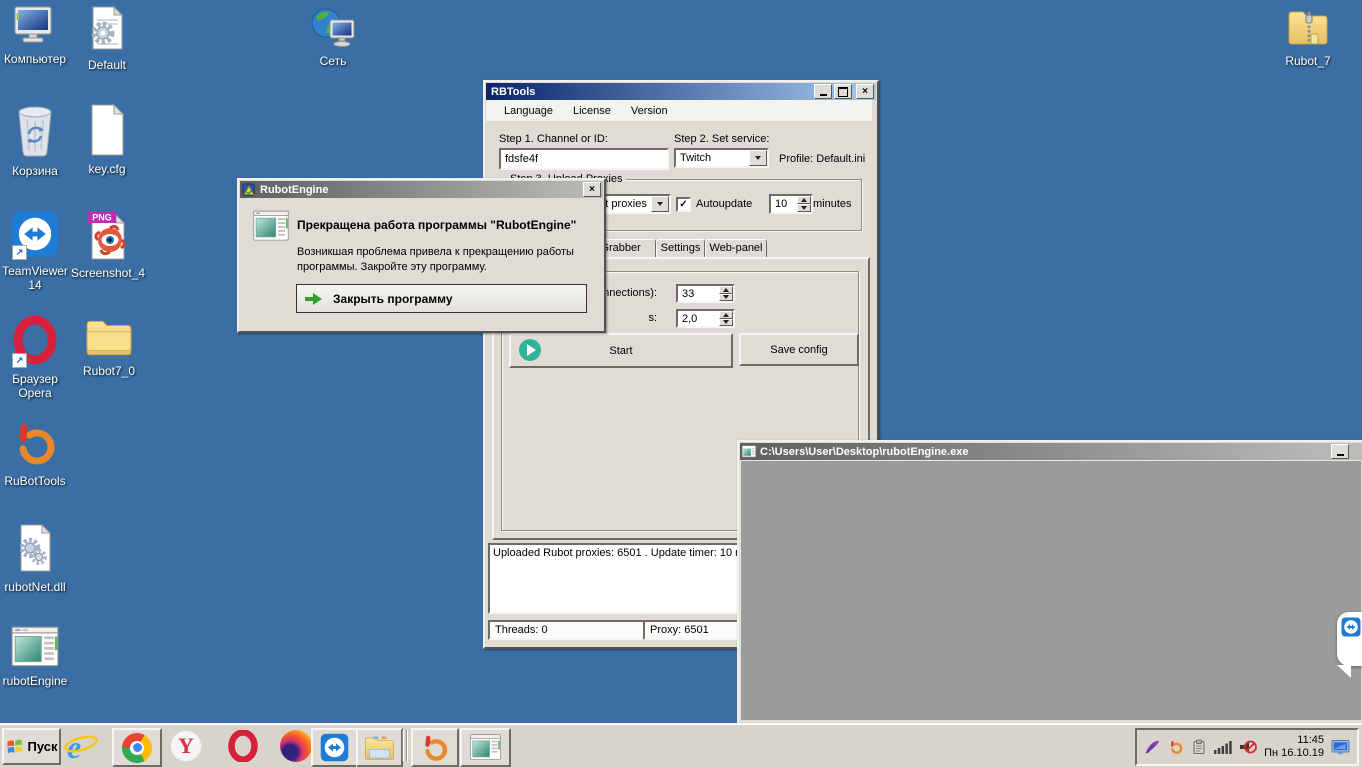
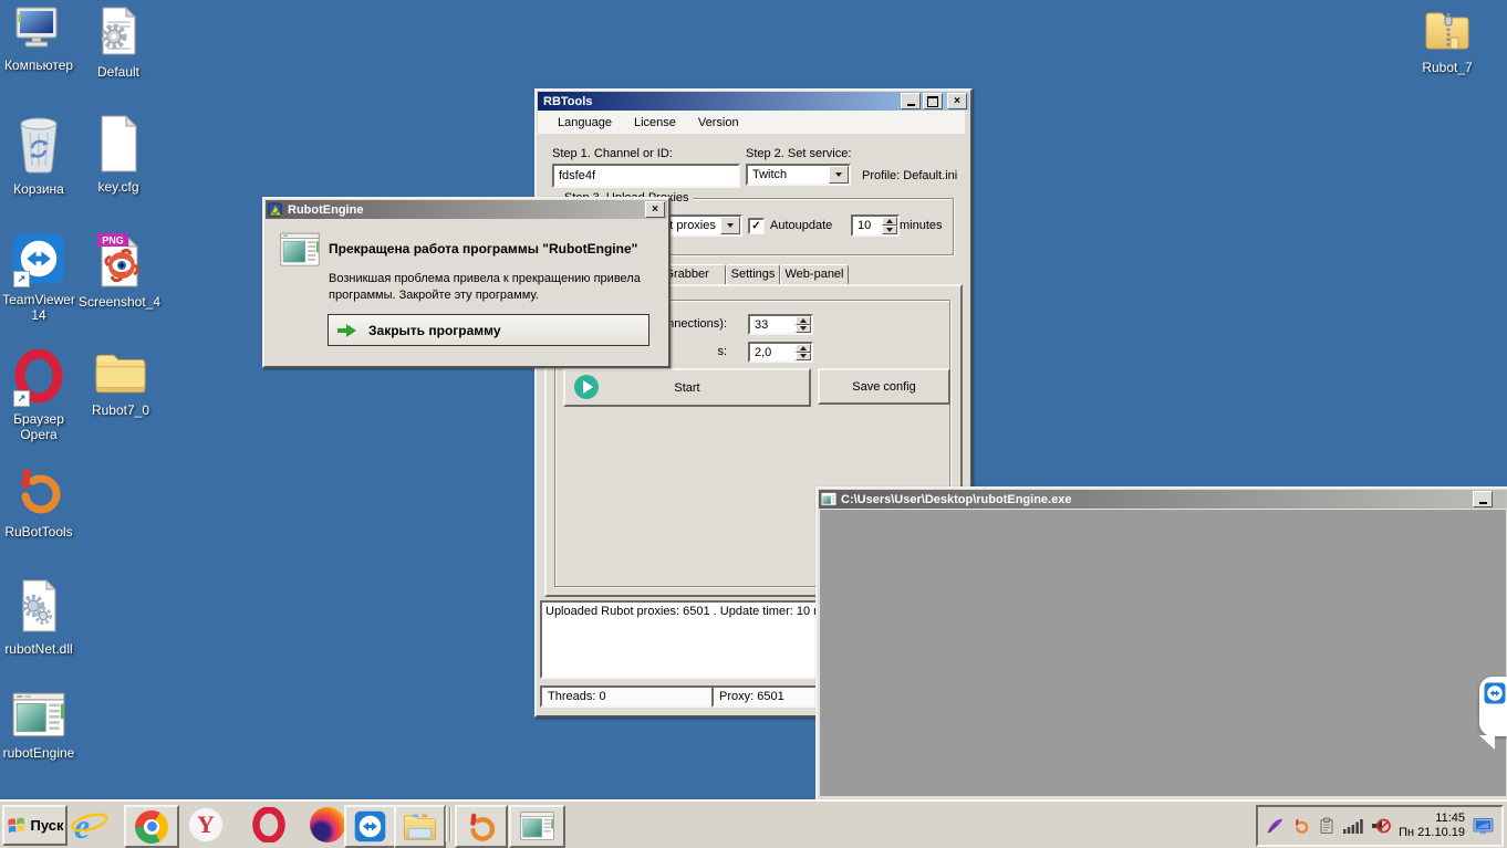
  Компьютер
  Default
- Сеть
  Rubot_7
  Корзина
  key.cfg
  ↗
  TeamViewer 14
  PNG
  Screenshot_4
  ↗
  Браузер Opera
  Rubot7_0
  RuBotTools
  rubotNet.dll
  rubotEngine
  RBTools
  ×
  Language
  License
  Version
  Step 1. Channel or ID:
  fdsfe4f
  Step 2. Set service:
  Twitch
  Profile: Default.ini
  ✓
  Autoupdate
  10
  minutes
  Settings
  Web-panel
  nnections):
  33
  s:
  2,0
  Start
  Save config
  Uploaded Rubot proxies: 6501 . Update timer: 10
  Threads: 0
  Proxy: 6501
  C:\Users\User\Desktop\rubotEngine.exe
  RubotEngine
  ×
  Прекращена работа программы "RubotEngine"
- Возникшая проблема привела к прекращению работы
+ Возникшая проблема привела к прекращению привела
  программы. Закройте эту программу.
  Закрыть программу
  Пуск
  e
  Y
  11:45
- Пн 16.10.19
+ Пн 21.10.19
